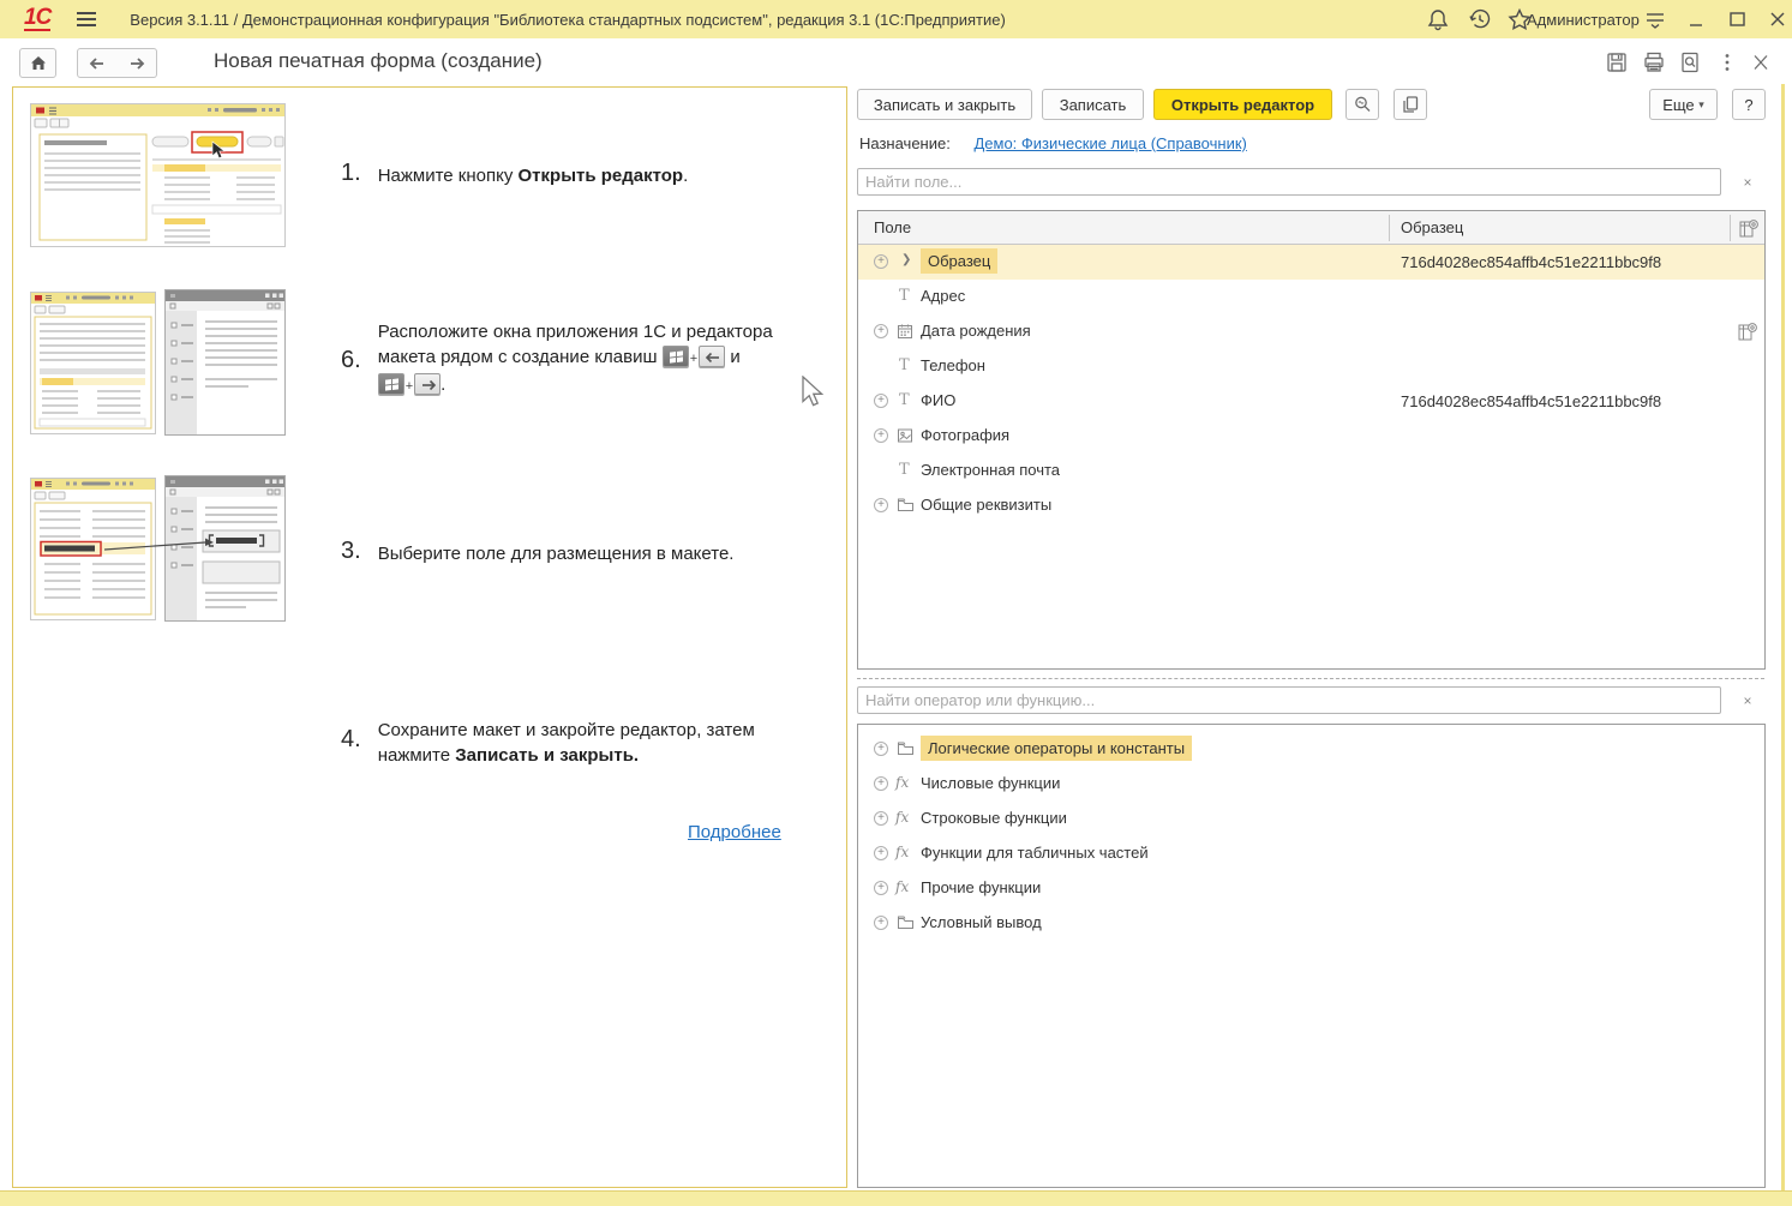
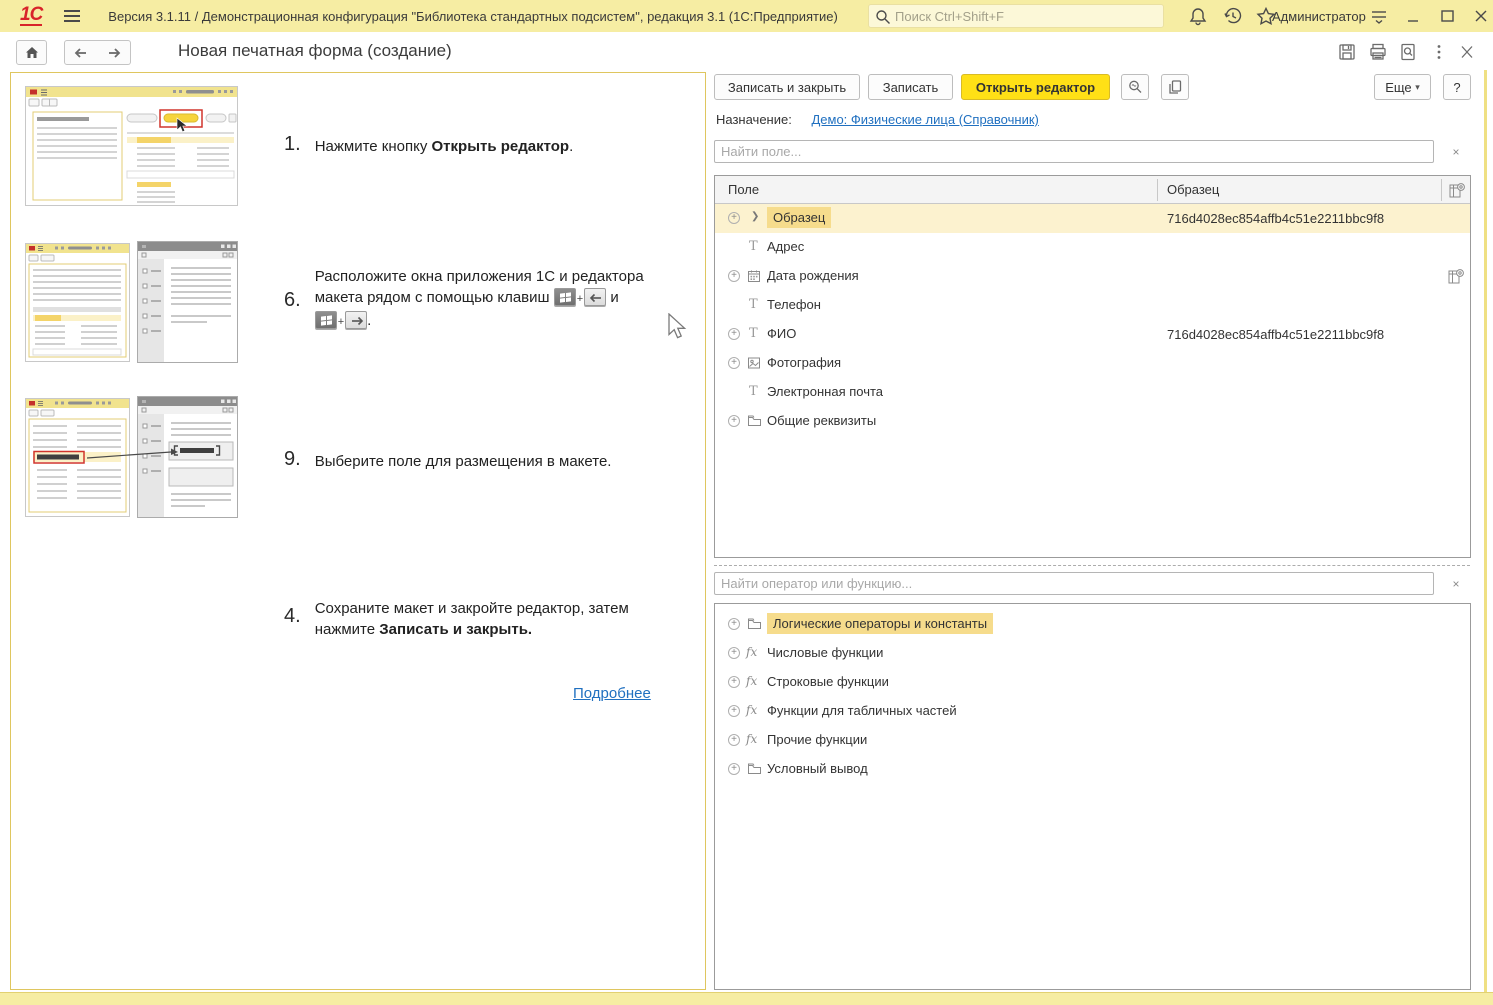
  1С
  Версия 3.1.11 / Демонстрационная конфигурация "Библиотека стандартных подсистем", редакция 3.1 (1С:Предприятие)
+ Поиск Ctrl+Shift+F
  Администратор
  Новая печатная форма (создание)
  1.
  Нажмите кнопку Открыть редактор.
  6.
  Расположите окна приложения 1С и редактора
- макета рядом с создание клавиш + и
+ макета рядом с помощью клавиш + и
  + .
- 3.
+ 9.
  Выберите поле для размещения в макете.
  4.
  Сохраните макет и закройте редактор, затем
  нажмите Записать и закрыть.
  Подробнее
  Записать и закрыть
  Записать
  Открыть редактор
  Еще
  ▾
  ?
  Назначение: Демо: Физические лица (Справочник)
  Найти поле...
  ×
  Поле
  Образец
  +
  ❯
  Образец
  716d4028ec854affb4c51e2211bbc9f8
  T
  Адрес
  +
  Дата рождения
  T
  Телефон
  +
  T
  ФИО
  716d4028ec854affb4c51e2211bbc9f8
  +
  Фотография
  T
  Электронная почта
  +
  Общие реквизиты
  Найти оператор или функцию...
  ×
  +
  Логические операторы и константы
  +
  fx
  Числовые функции
  +
  fx
  Строковые функции
  +
  fx
  Функции для табличных частей
  +
  fx
  Прочие функции
  +
  Условный вывод
